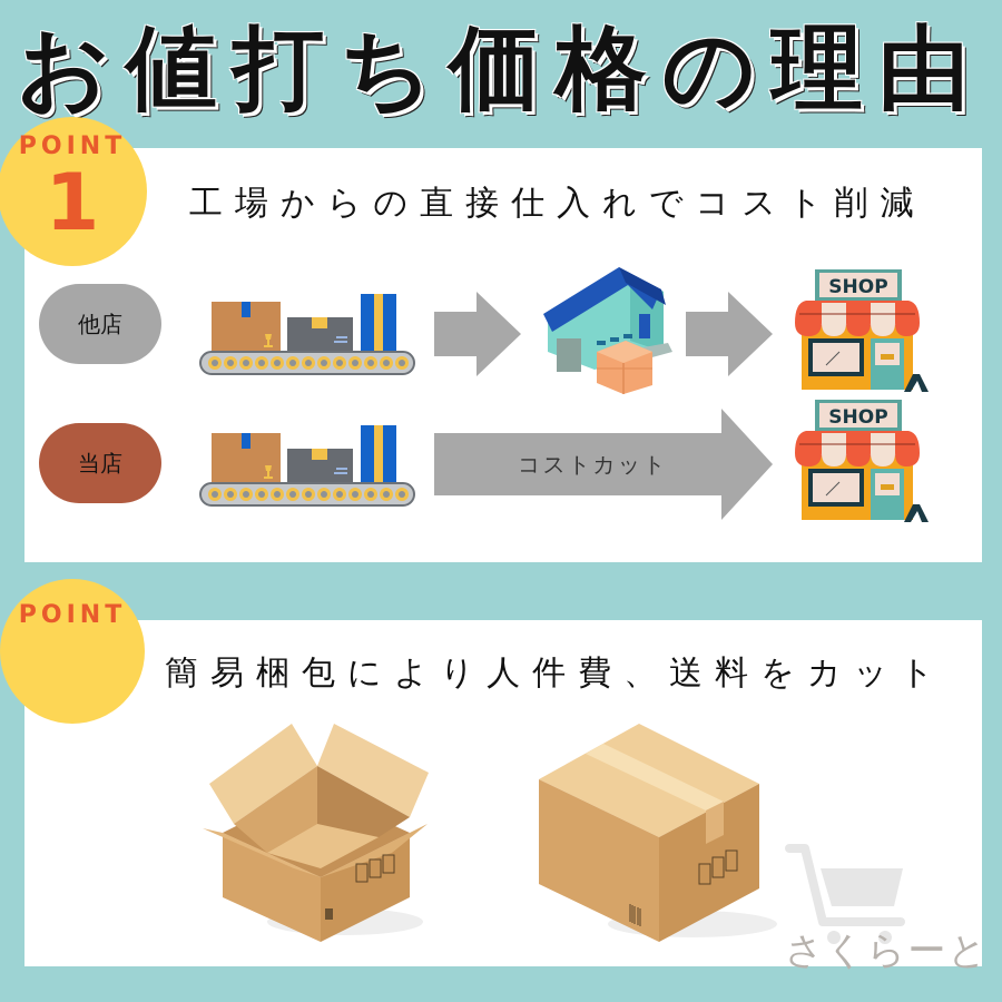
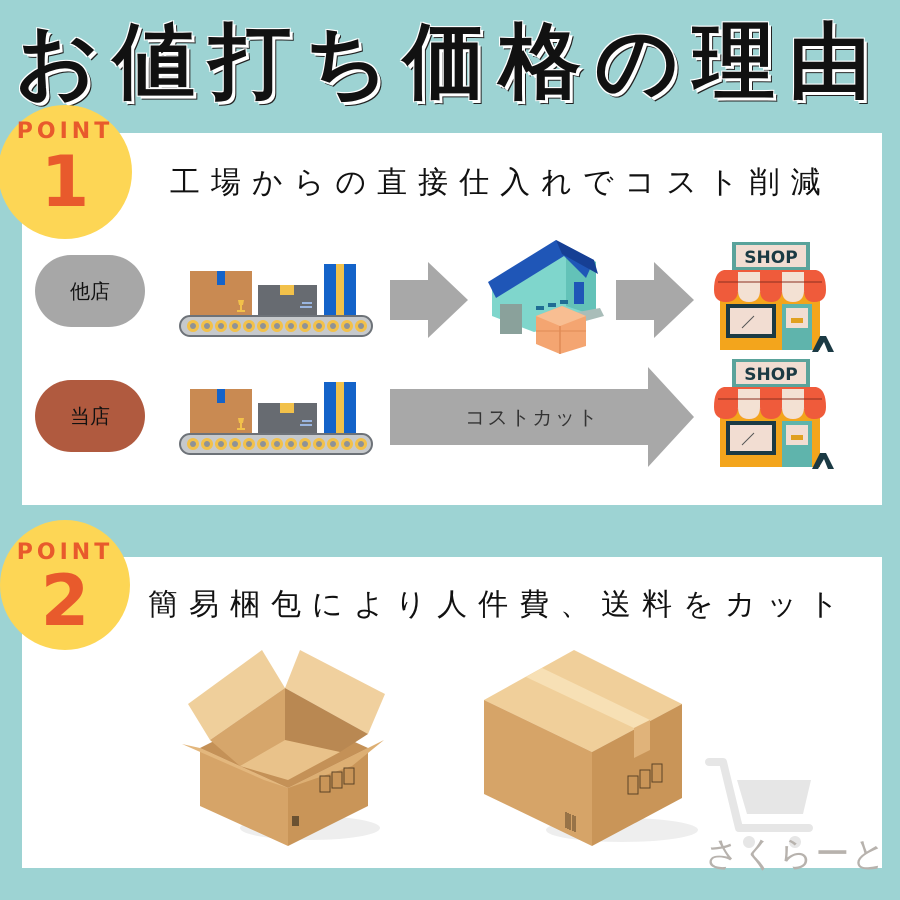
  お値打ち価格の理由
  POINT
  1
  工場からの直接仕入れでコスト削減
  他店
  当店
  SHOP
  SHOP
  コストカット
  POINT
+ 2
  簡易梱包により人件費、送料をカット
  さくらーと
